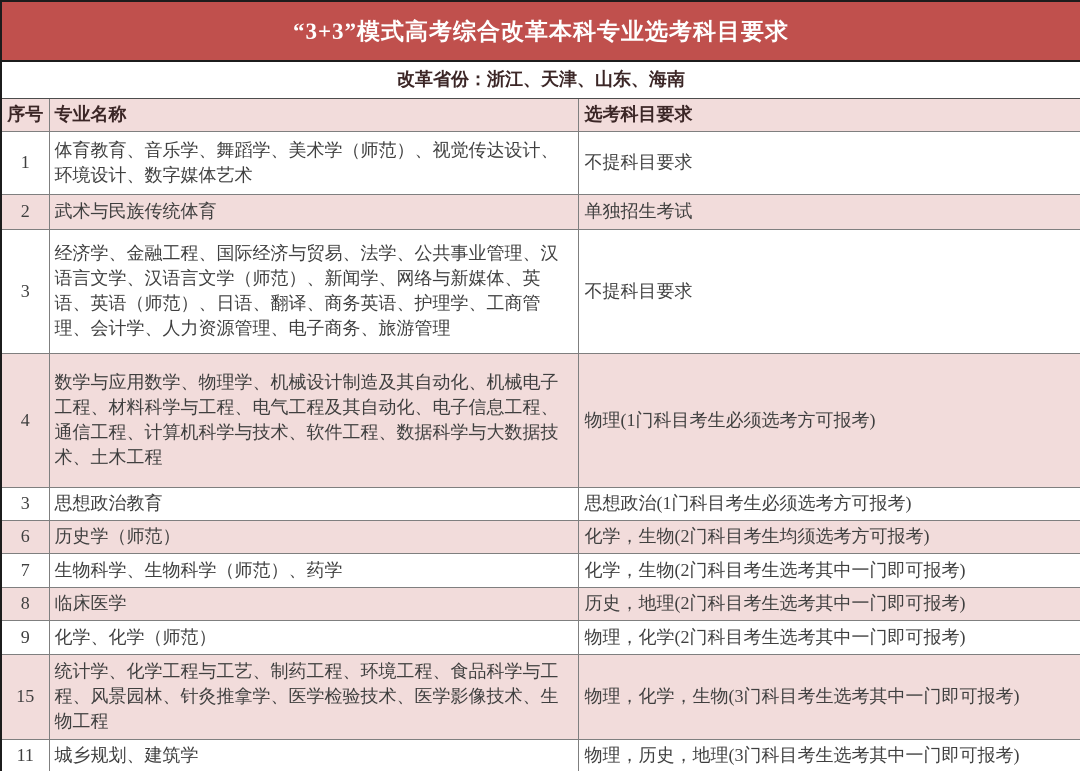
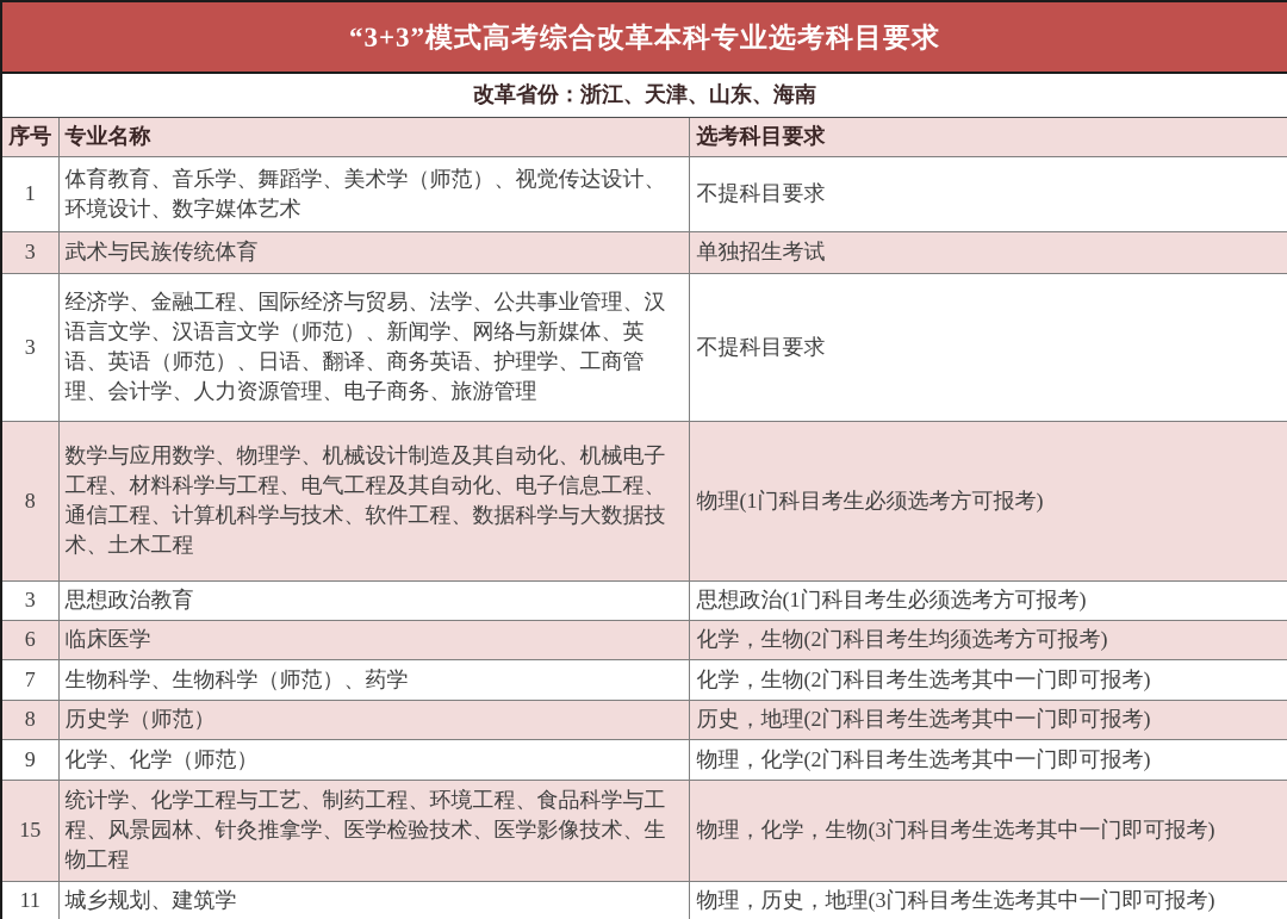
  “3+3”模式高考综合改革本科专业选考科目要求
  改革省份：浙江、天津、山东、海南
  序号	专业名称	选考科目要求
  1	体育教育、音乐学、舞蹈学、美术学（师范）、视觉传达设计、环境设计、数字媒体艺术	不提科目要求
- 2	武术与民族传统体育	单独招生考试
+ 3	武术与民族传统体育	单独招生考试
  3	经济学、金融工程、国际经济与贸易、法学、公共事业管理、汉语言文学、汉语言文学（师范）、新闻学、网络与新媒体、英语、英语（师范）、日语、翻译、商务英语、护理学、工商管理、会计学、人力资源管理、电子商务、旅游管理	不提科目要求
- 4	数学与应用数学、物理学、机械设计制造及其自动化、机械电子工程、材料科学与工程、电气工程及其自动化、电子信息工程、通信工程、计算机科学与技术、软件工程、数据科学与大数据技术、土木工程	物理(1门科目考生必须选考方可报考)
+ 8	数学与应用数学、物理学、机械设计制造及其自动化、机械电子工程、材料科学与工程、电气工程及其自动化、电子信息工程、通信工程、计算机科学与技术、软件工程、数据科学与大数据技术、土木工程	物理(1门科目考生必须选考方可报考)
  3	思想政治教育	思想政治(1门科目考生必须选考方可报考)
- 6	历史学（师范）	化学，生物(2门科目考生均须选考方可报考)
+ 6	临床医学	化学，生物(2门科目考生均须选考方可报考)
  7	生物科学、生物科学（师范）、药学	化学，生物(2门科目考生选考其中一门即可报考)
- 8	临床医学	历史，地理(2门科目考生选考其中一门即可报考)
+ 8	历史学（师范）	历史，地理(2门科目考生选考其中一门即可报考)
  9	化学、化学（师范）	物理，化学(2门科目考生选考其中一门即可报考)
  15	统计学、化学工程与工艺、制药工程、环境工程、食品科学与工程、风景园林、针灸推拿学、医学检验技术、医学影像技术、生物工程	物理，化学，生物(3门科目考生选考其中一门即可报考)
  11	城乡规划、建筑学	物理，历史，地理(3门科目考生选考其中一门即可报考)
